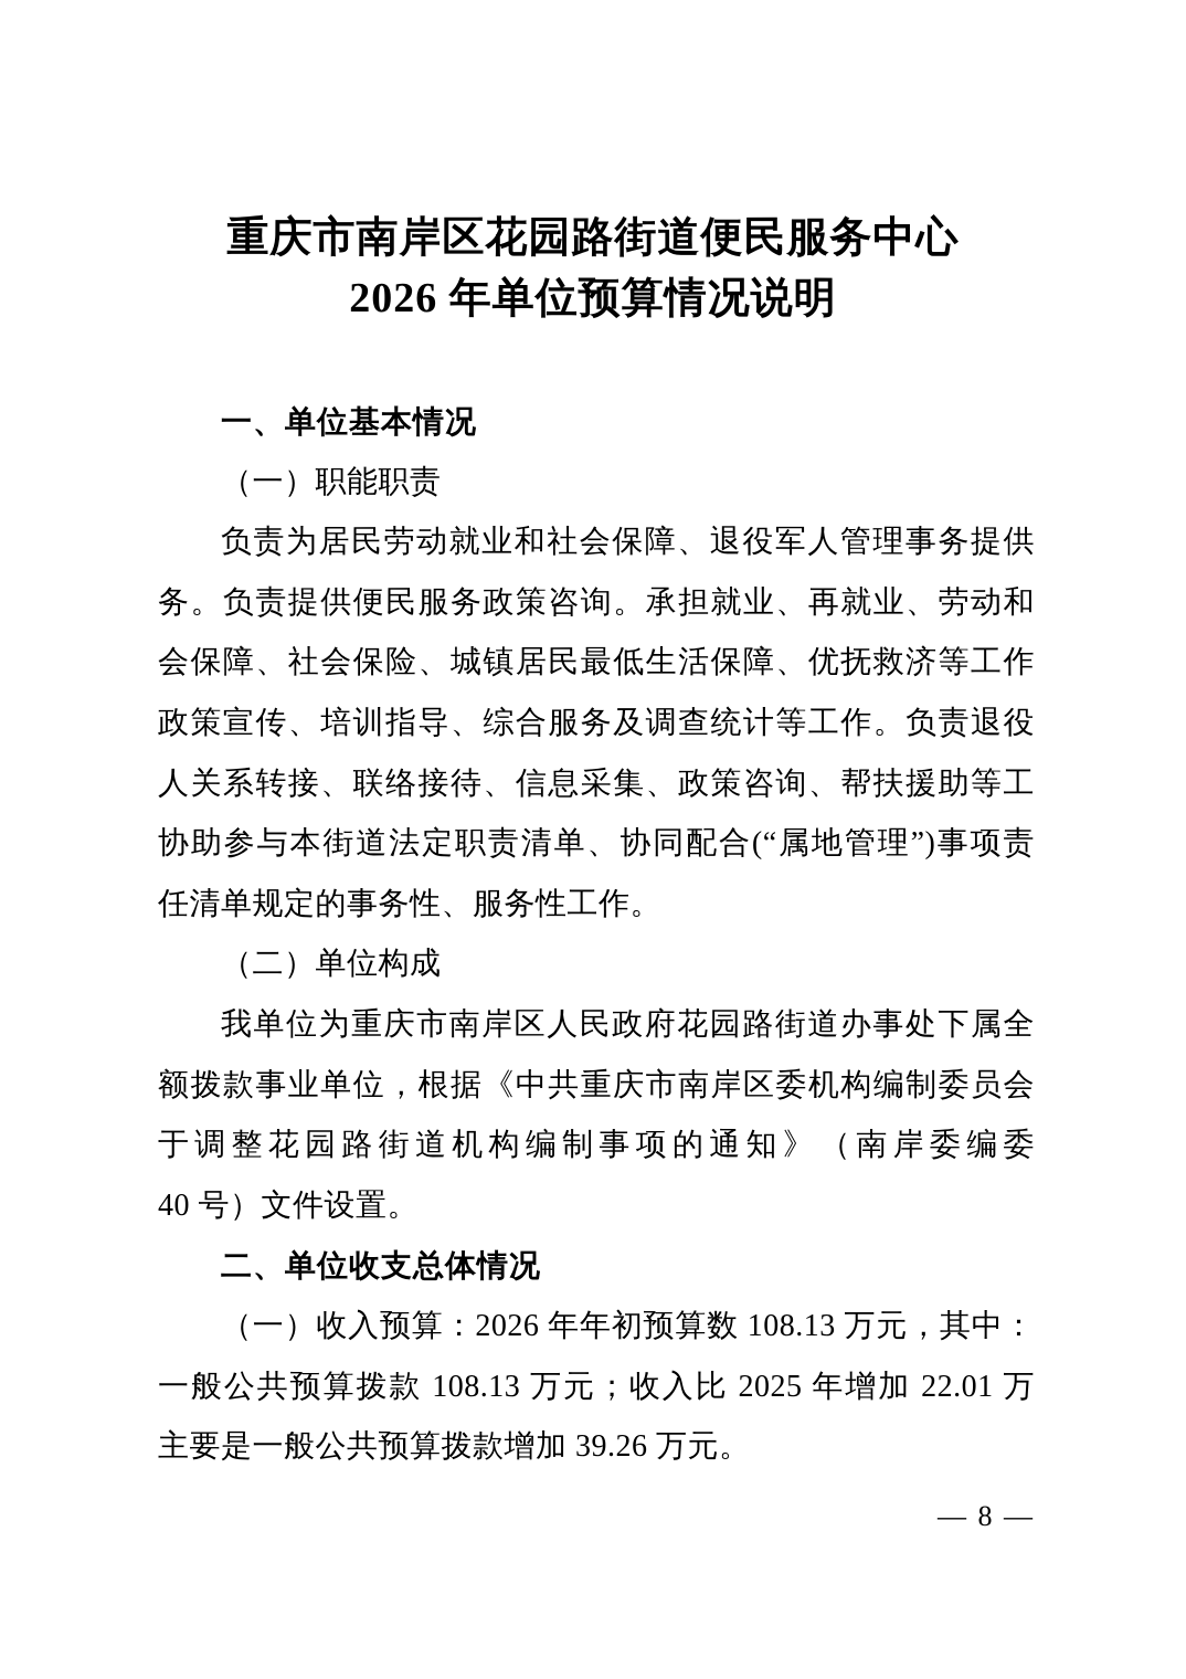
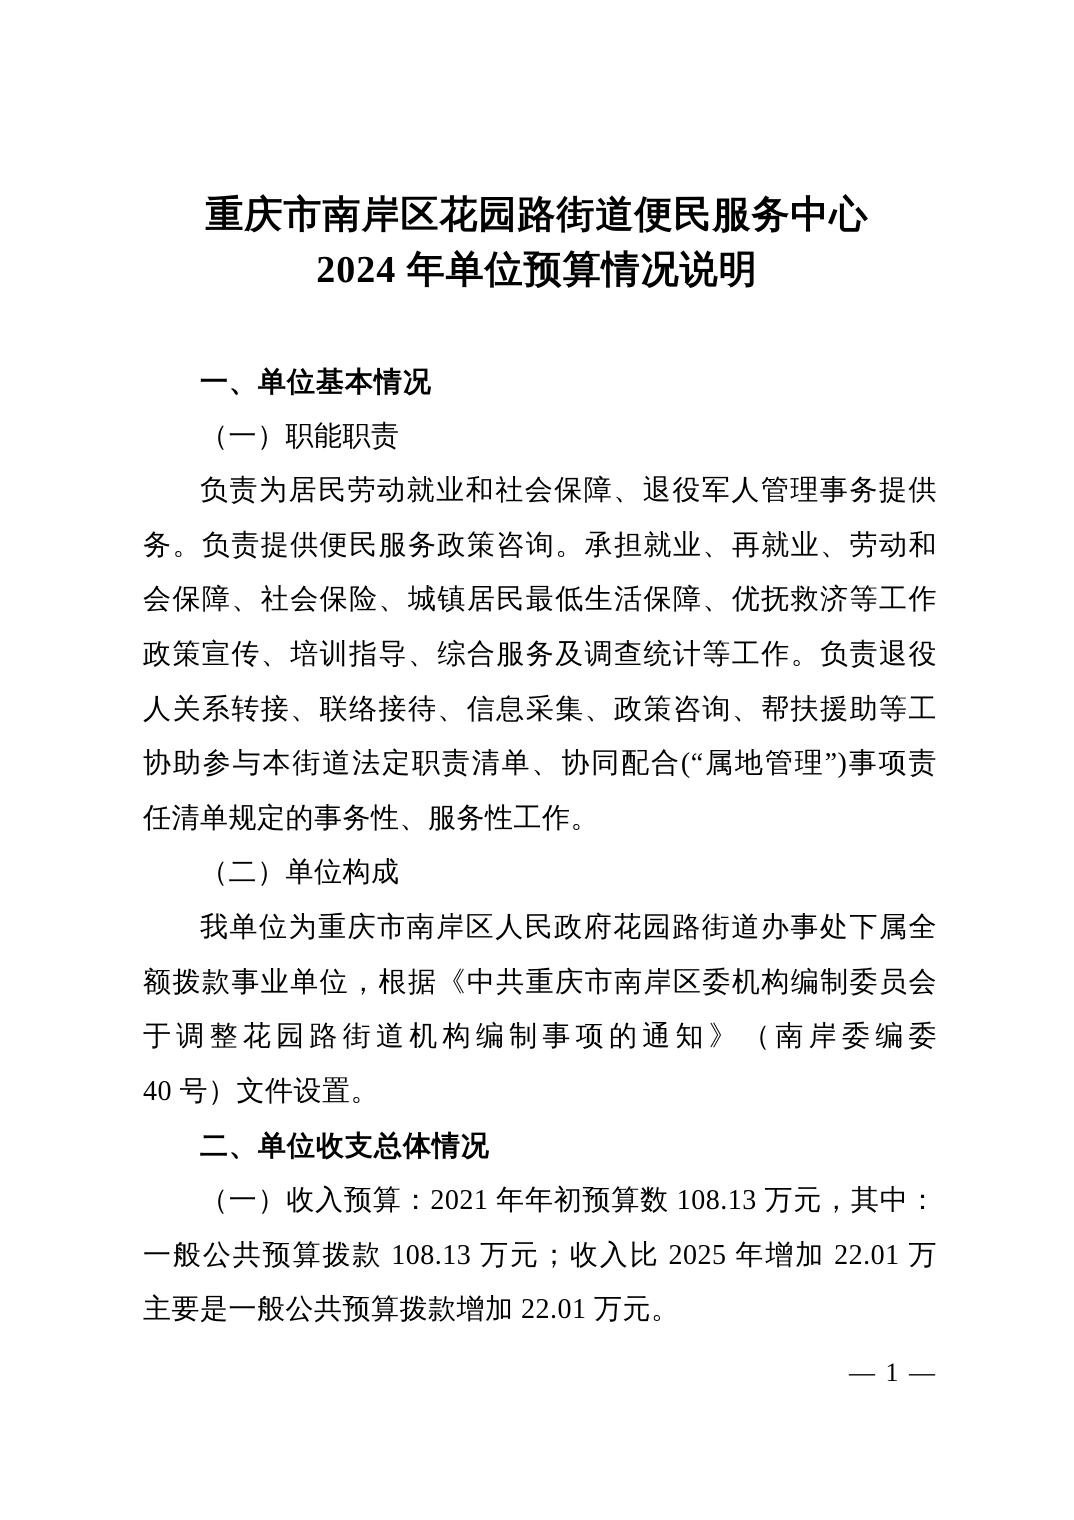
  重庆市南岸区花园路街道便民服务中心
- 2026 年单位预算情况说明
+ 2024 年单位预算情况说明
  一、单位基本情况
  （一）职能职责
  负责为居民劳动就业和社会保障、退役军人管理事务提供
  务。负责提供便民服务政策咨询。承担就业、再就业、劳动和
  会保障、社会保险、城镇居民最低生活保障、优抚救济等工作
  政策宣传、培训指导、综合服务及调查统计等工作。负责退役
  人关系转接、联络接待、信息采集、政策咨询、帮扶援助等工
  协助参与本街道法定职责清单、协同配合(“属地管理”)事项责
  任清单规定的事务性、服务性工作。
  （二）单位构成
  我单位为重庆市南岸区人民政府花园路街道办事处下属全
  额拨款事业单位，根据《中共重庆市南岸区委机构编制委员会
  于调整花园路街道机构编制事项的通知》（南岸委编委
  40 号）文件设置。
  二、单位收支总体情况
- （一）收入预算：2026 年年初预算数 108.13 万元，其中：
+ （一）收入预算：2021 年年初预算数 108.13 万元，其中：
  一般公共预算拨款 108.13 万元；收入比 2025 年增加 22.01 万
- 主要是一般公共预算拨款增加 39.26 万元。
+ 主要是一般公共预算拨款增加 22.01 万元。
- — 8 —
+ — 1 —
